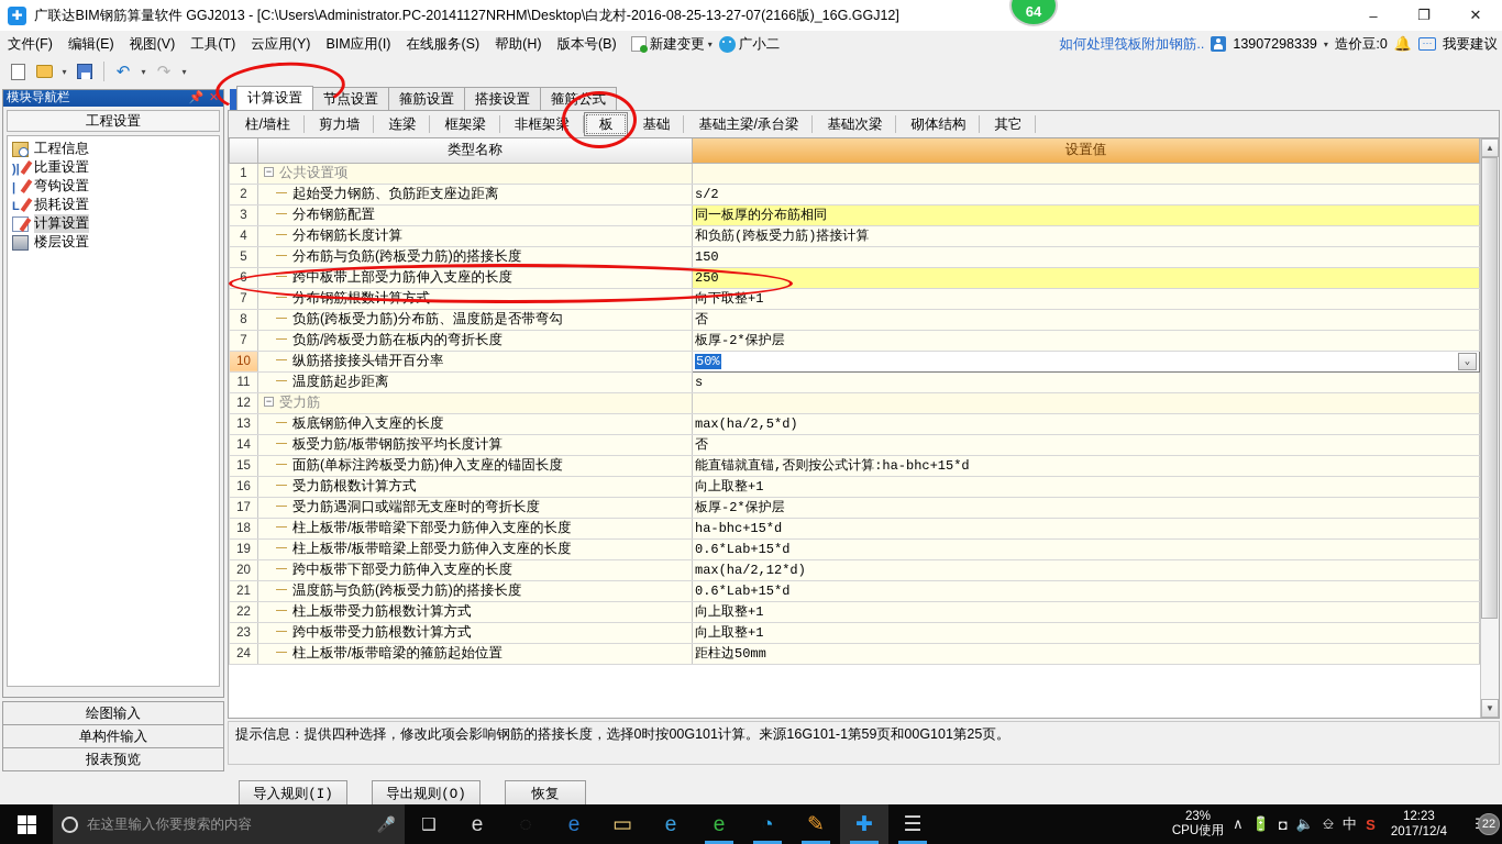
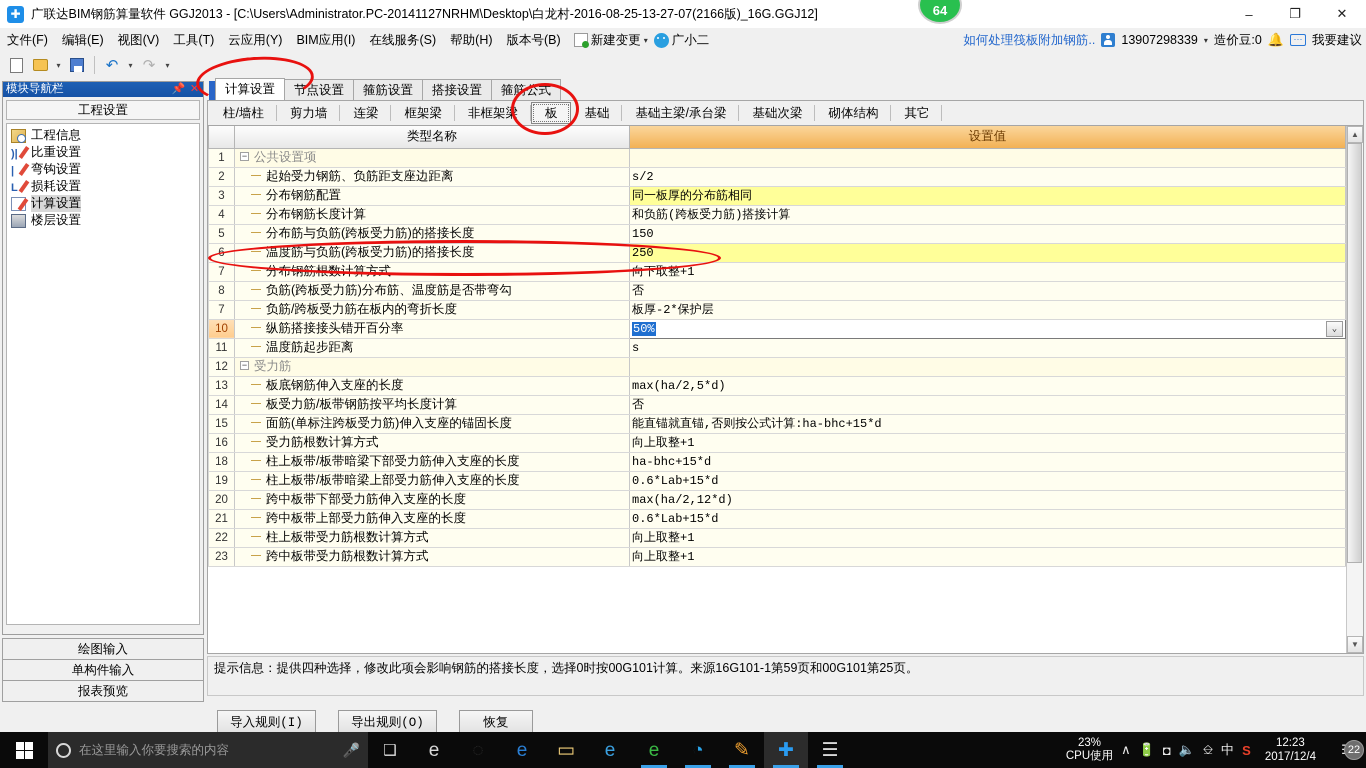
  广联达BIM钢筋算量软件 GGJ2013 - [C:\Users\Administrator.PC-20141127NRHM\Desktop\白龙村-2016-08-25-13-27-07(2166版)_16G.GGJ12]
  –
  ❐
  ✕
  64
  文件(F)
  编辑(E)
  视图(V)
  工具(T)
  云应用(Y)
  BIM应用(I)
  在线服务(S)
  帮助(H)
  版本号(B)
  新建变更
  ▾
  广小二
  如何处理筏板附加钢筋..
  13907298339
  ▾
  造价豆:0
  🔔
  ···
  我要建议
  ▾
  ↶
  ▾
  ↷
  ▾
  模块导航栏
  📌
  ✕
  工程设置
  工程信息
  )|
  比重设置
  |
  弯钩设置
  L
  损耗设置
  计算设置
  楼层设置
  绘图输入
  单构件输入
  报表预览
  计算设置
  节点设置
  箍筋设置
  搭接设置
  箍筋公式
  柱/墙柱
  剪力墙
  连梁
  框架梁
  非框架梁
  板
  基础
  基础主梁/承台梁
  基础次梁
  砌体结构
  其它
  	类型名称	设置值
  1	− 公共设置项
  2	起始受力钢筋、负筋距支座边距离	s/2
  3	分布钢筋配置	同一板厚的分布筋相同
  4	分布钢筋长度计算	和负筋(跨板受力筋)搭接计算
  5	分布筋与负筋(跨板受力筋)的搭接长度	150
- 6	跨中板带上部受力筋伸入支座的长度	250
+ 6	温度筋与负筋(跨板受力筋)的搭接长度	250
  7	分布钢筋根数计算方式	向下取整+1
  8	负筋(跨板受力筋)分布筋、温度筋是否带弯勾	否
  7	负筋/跨板受力筋在板内的弯折长度	板厚-2*保护层
  10	纵筋搭接接头错开百分率	50% ⌄
  11	温度筋起步距离	s
  12	− 受力筋
  13	板底钢筋伸入支座的长度	max(ha/2,5*d)
  14	板受力筋/板带钢筋按平均长度计算	否
  15	面筋(单标注跨板受力筋)伸入支座的锚固长度	能直锚就直锚,否则按公式计算:ha-bhc+15*d
  16	受力筋根数计算方式	向上取整+1
- 17	受力筋遇洞口或端部无支座时的弯折长度	板厚-2*保护层
  18	柱上板带/板带暗梁下部受力筋伸入支座的长度	ha-bhc+15*d
  19	柱上板带/板带暗梁上部受力筋伸入支座的长度	0.6*Lab+15*d
  20	跨中板带下部受力筋伸入支座的长度	max(ha/2,12*d)
- 21	温度筋与负筋(跨板受力筋)的搭接长度	0.6*Lab+15*d
+ 21	跨中板带上部受力筋伸入支座的长度	0.6*Lab+15*d
  22	柱上板带受力筋根数计算方式	向上取整+1
  23	跨中板带受力筋根数计算方式	向上取整+1
- 24	柱上板带/板带暗梁的箍筋起始位置	距柱边50mm
  ▲
  ▼
  提示信息：提供四种选择，修改此项会影响钢筋的搭接长度，选择0时按00G101计算。来源16G101-1第59页和00G101第25页。
  导入规则(I)
  导出规则(O)
  恢复
  在这里输入你要搜索的内容
  🎤
  ❑
  e
  e
  ▭
  e
  e
  ◔
  ✎
  ✚
  ☰
  23%
  CPU使用
  ∧
  🔋
  ◘
  🔈
  ⎒
  中
  S
  12:23
  2017/12/4
  22
